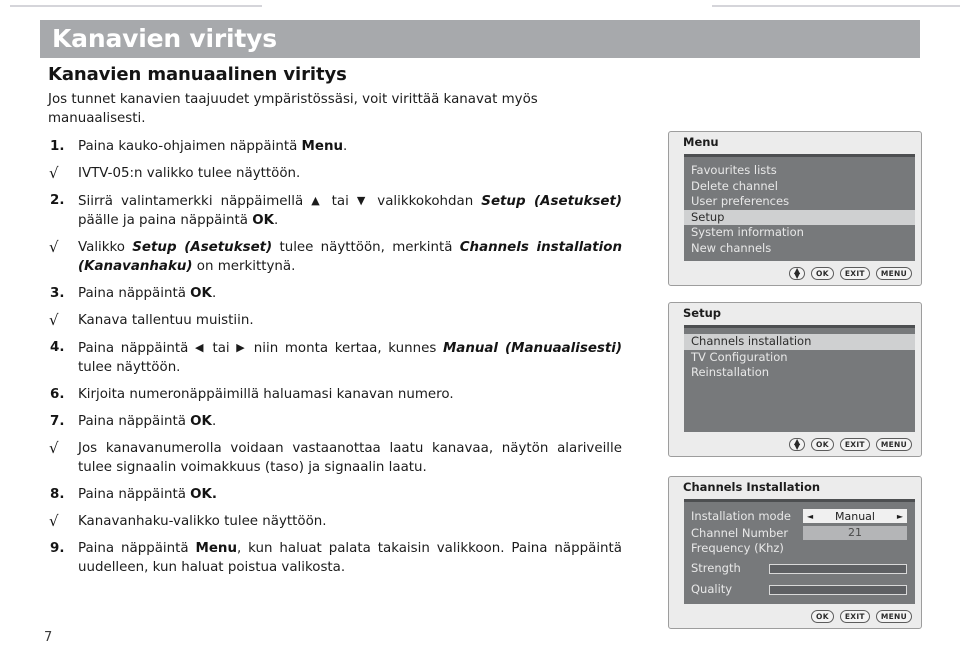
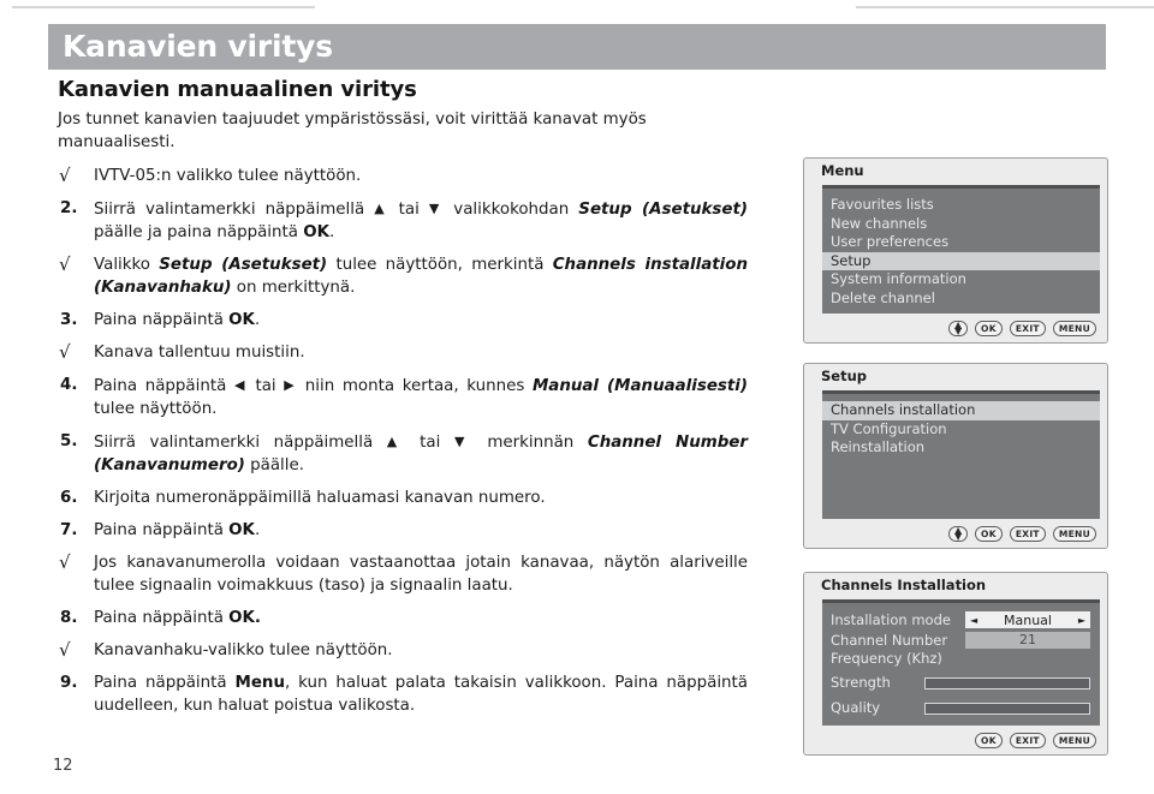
  Kanavien viritys
  Kanavien manuaalinen viritys
  Jos tunnet kanavien taajuudet ympäristössäsi, voit virittää kanavat myös manuaalisesti.
- 1.
- Paina kauko-ohjaimen näppäintä Menu.
  √
  IVTV-05:n valikko tulee näyttöön.
  2.
  Siirrä valintamerkki näppäimellä ▲ tai ▼ valikkokohdan Setup (Asetukset) päälle ja paina näppäintä OK.
  √
  Valikko Setup (Asetukset) tulee näyttöön, merkintä Channels installation (Kanavanhaku) on merkittynä.
  3.
  Paina näppäintä OK.
  √
  Kanava tallentuu muistiin.
  4.
  Paina näppäintä ◀ tai ▶ niin monta kertaa, kunnes Manual (Manuaalisesti) tulee näyttöön.
+ 5.
+ Siirrä valintamerkki näppäimellä ▲ tai ▼ merkinnän Channel Number (Kanavanumero) päälle.
  6.
  Kirjoita numeronäppäimillä haluamasi kanavan numero.
  7.
  Paina näppäintä OK.
  √
- Jos kanavanumerolla voidaan vastaanottaa laatu kanavaa, näytön alariveille tulee signaalin voimakkuus (taso) ja signaalin laatu.
+ Jos kanavanumerolla voidaan vastaanottaa jotain kanavaa, näytön alariveille tulee signaalin voimakkuus (taso) ja signaalin laatu.
  8.
  Paina näppäintä OK.
  √
  Kanavanhaku-valikko tulee näyttöön.
  9.
  Paina näppäintä Menu, kun haluat palata takaisin valikkoon. Paina näppäintä uudelleen, kun haluat poistua valikosta.
- 7
+ 12
  Menu
  Favourites lists
- Delete channel
+ New channels
  User preferences
  Setup
  System information
- New channels
+ Delete channel
  ▲
  ▼
  OK
  EXIT
  MENU
  Setup
  Channels installation
  TV Configuration
  Reinstallation
  ▲
  ▼
  OK
  EXIT
  MENU
  Channels Installation
  Installation mode
  ◄
  Manual
  ►
  Channel Number
  21
  Frequency (Khz)
  Strength
  Quality
  OK
  EXIT
  MENU
